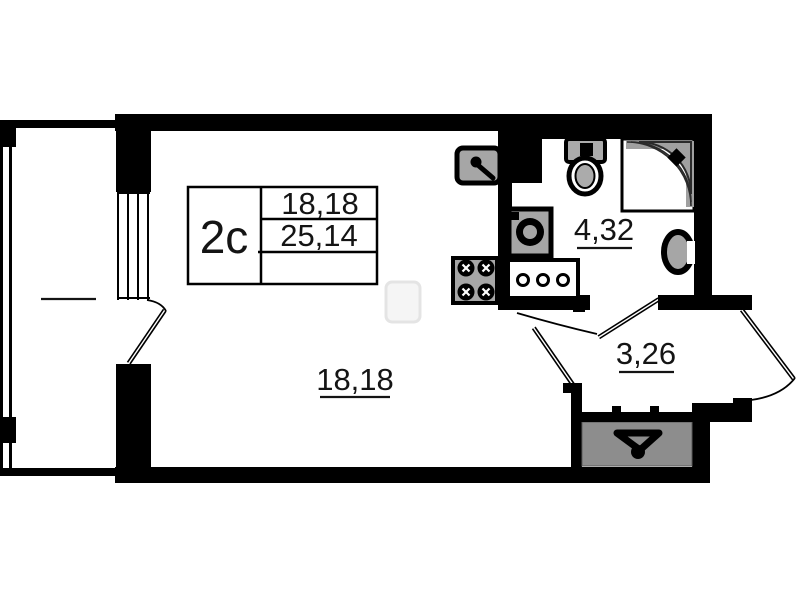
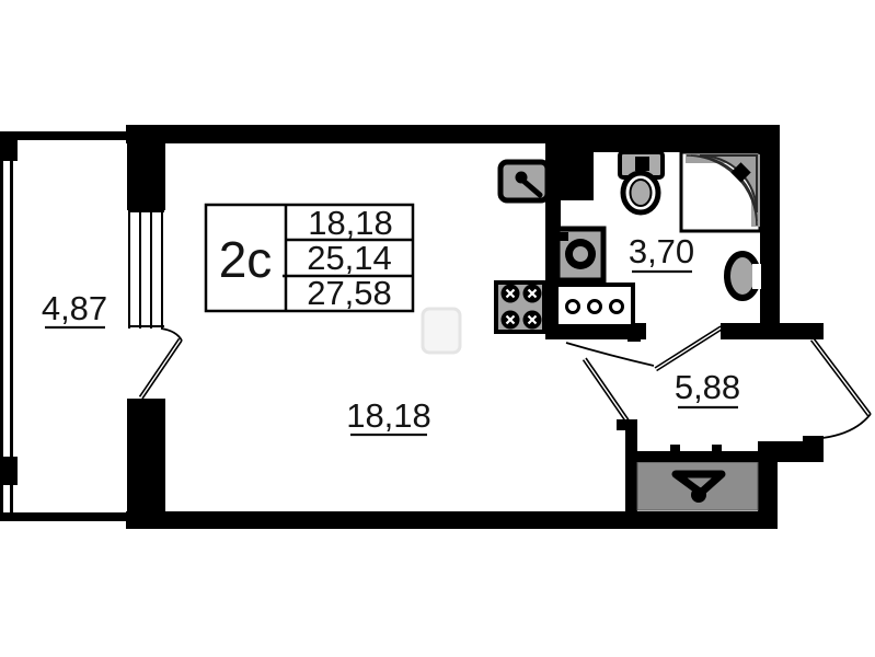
  2с
  18,18
  25,14
+ 27,58
+ 4,87
  18,18
- 4,32
+ 3,70
- 3,26
+ 5,88
